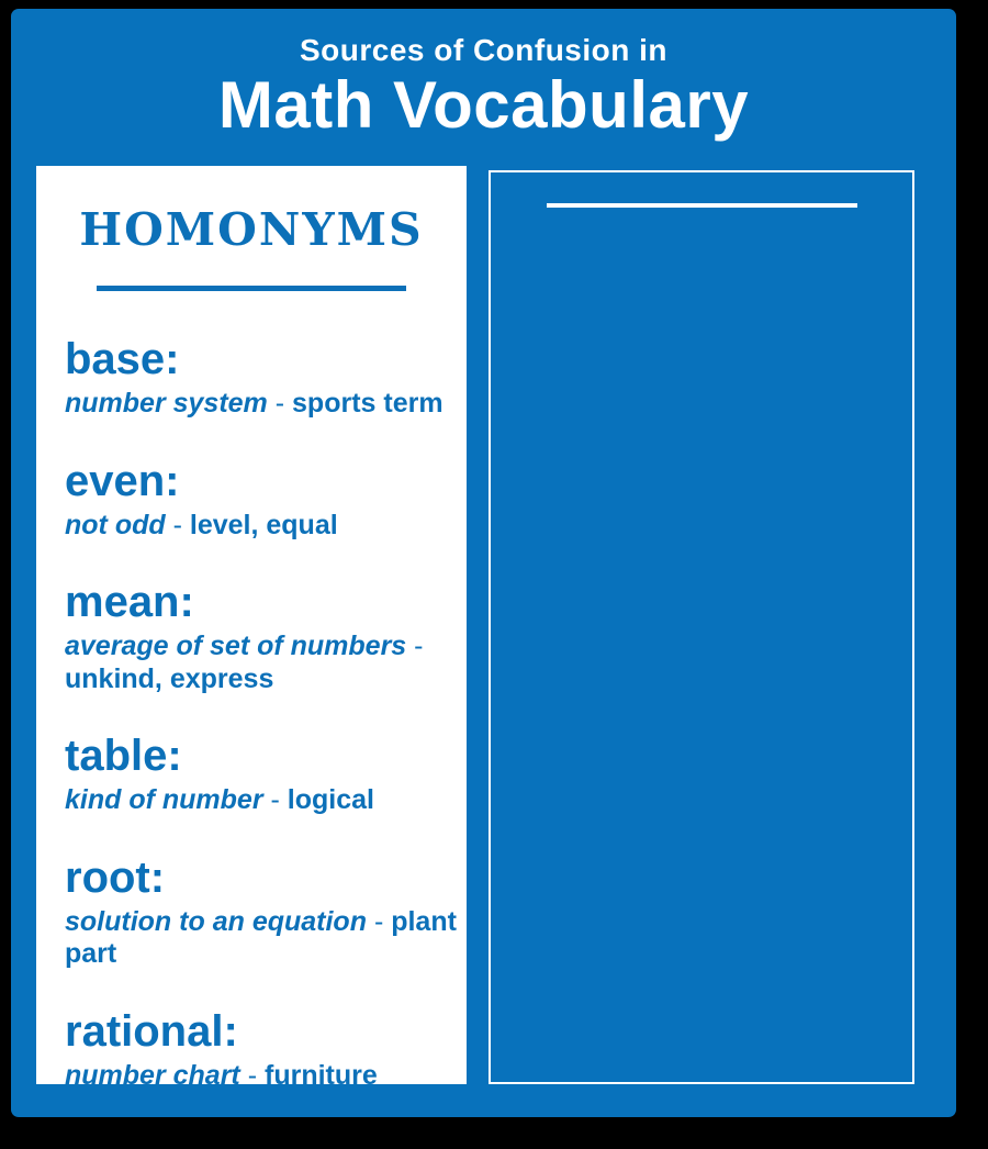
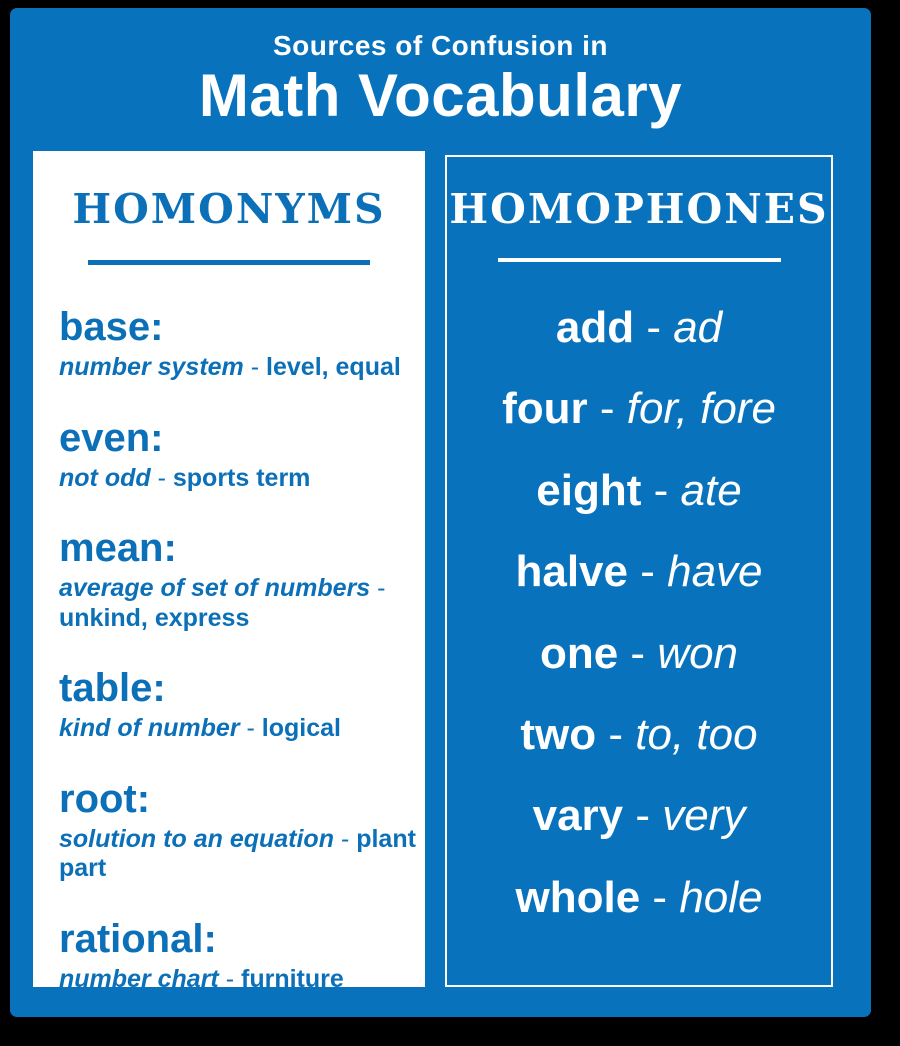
  Sources of Confusion in
  Math Vocabulary
  HOMONYMS
  base:
- number system - sports term
+ number system - level, equal
  even:
- not odd - level, equal
+ not odd - sports term
  mean:
  average of set of numbers - unkind, express
  table:
  kind of number - logical
  root:
  solution to an equation - plant part
  rational:
  number chart - furniture
+ HOMOPHONES
+ add - ad
+ four - for, fore
+ eight - ate
+ halve - have
+ one - won
+ two - to, too
+ vary - very
+ whole - hole
